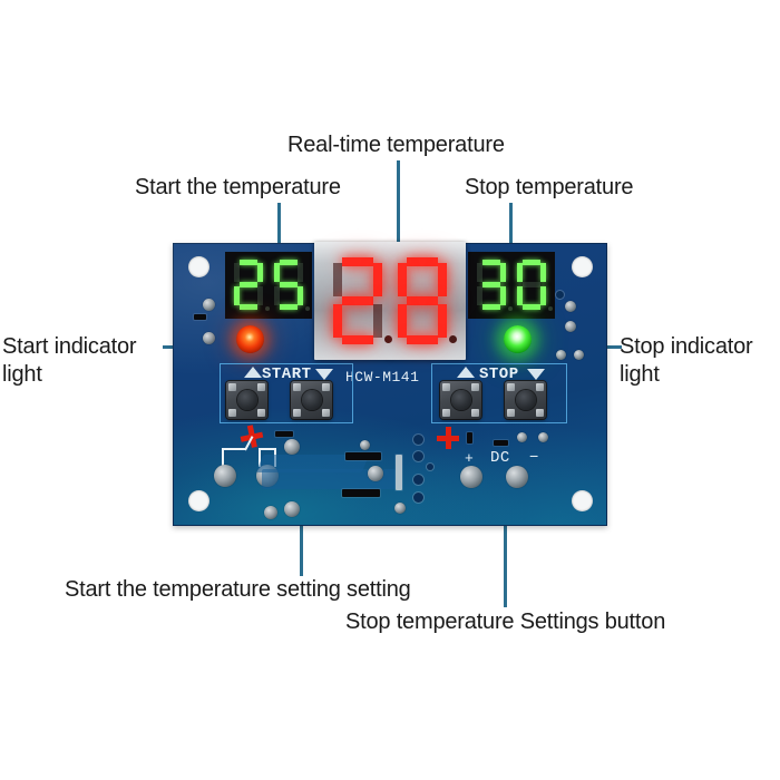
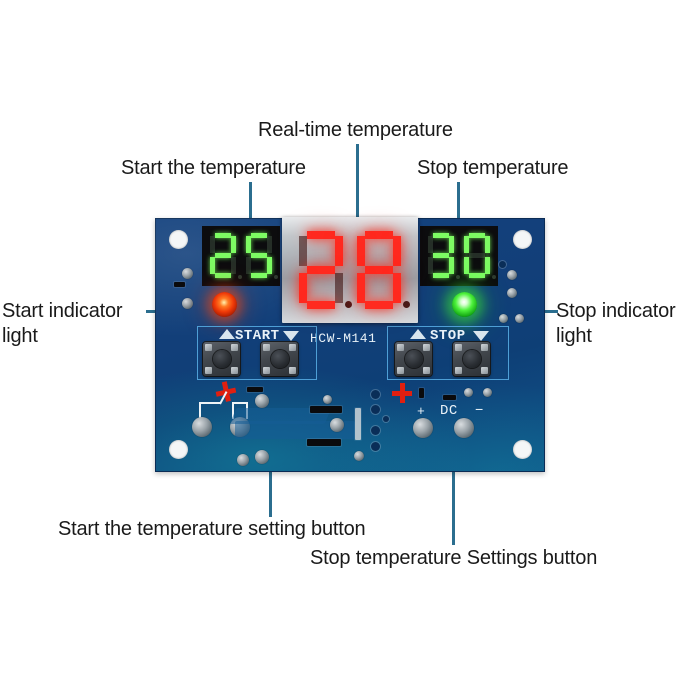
  Real-time temperature
  Start the temperature
  Stop temperature
  Start indicator
  light
  Stop indicator
  light
- Start the temperature setting setting
+ Start the temperature setting button
  Stop temperature Settings button
  HCW-M141
  START
  STOP
  +
  DC
  −
